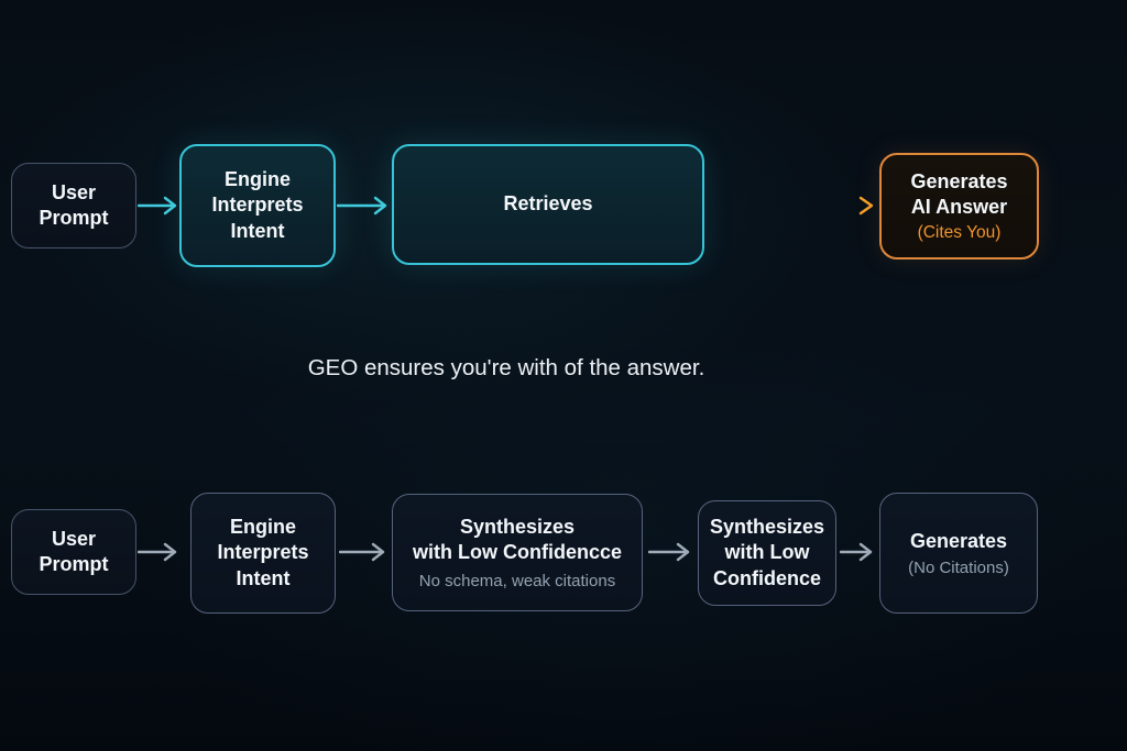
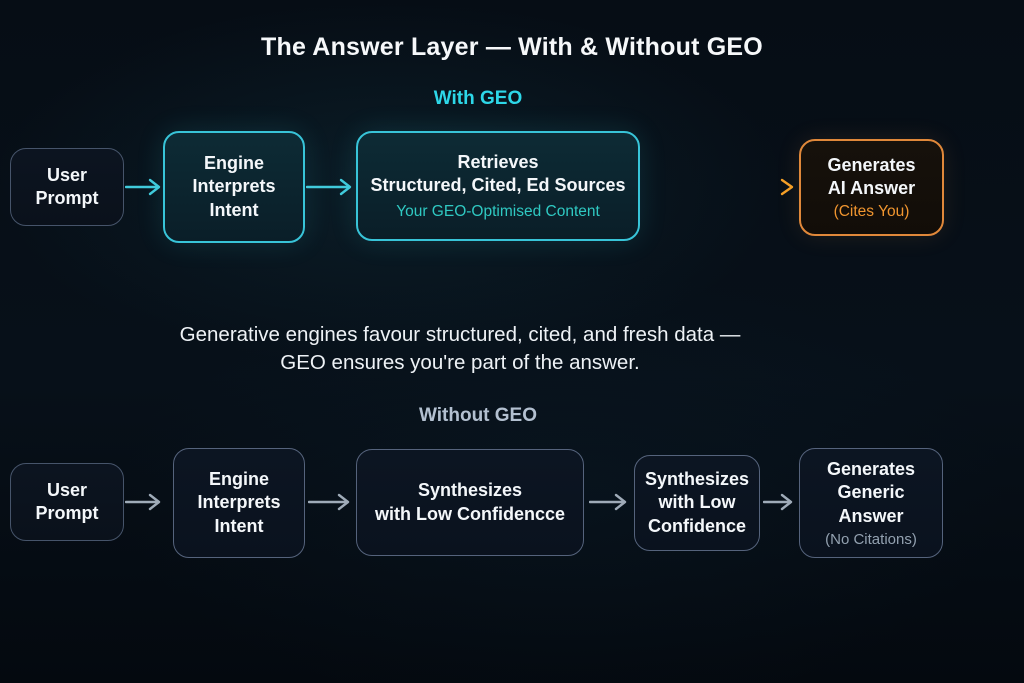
+ The Answer Layer — With & Without GEO
+ With GEO
  User
  Prompt
  Engine
  Interprets
  Intent
  Retrieves
+ Structured, Cited, Ed Sources
+ Your GEO-Optimised Content
  Generates
  AI Answer
  (Cites You)
+ Generative engines favour structured, cited, and fresh data —
- GEO ensures you're with of the answer.
+ GEO ensures you're part of the answer.
+ Without GEO
  User
  Prompt
  Engine
  Interprets
  Intent
  Synthesizes
  with Low Confidencce
- No schema, weak citations
  Synthesizes
  with Low
  Confidence
  Generates
+ Generic Answer
  (No Citations)
